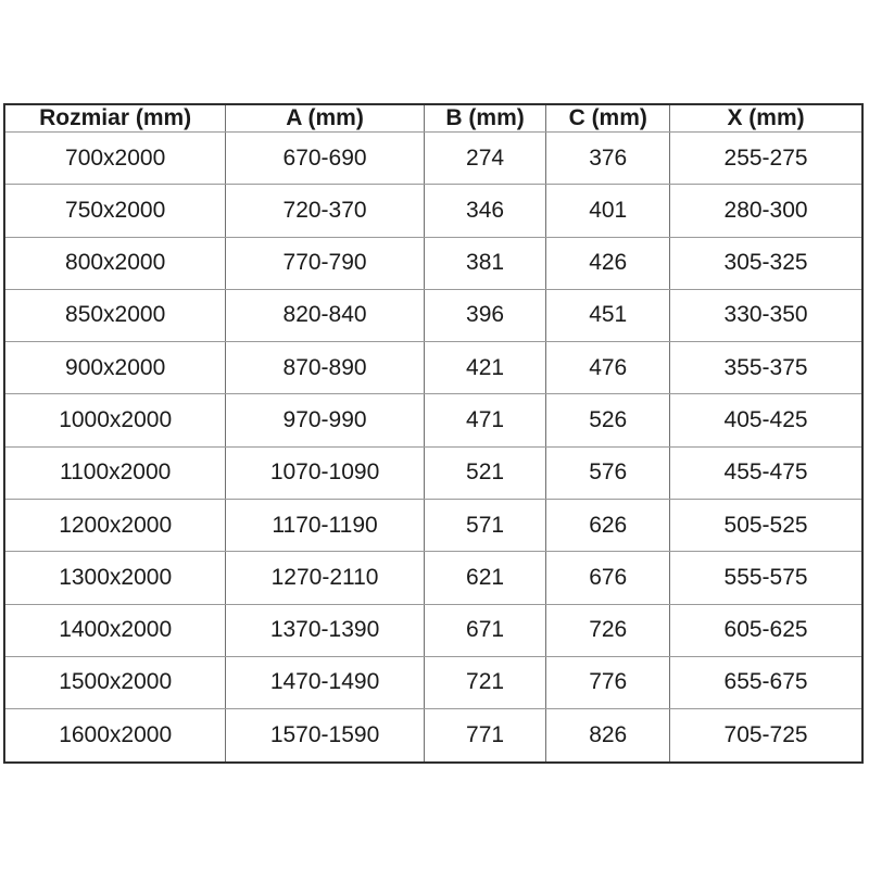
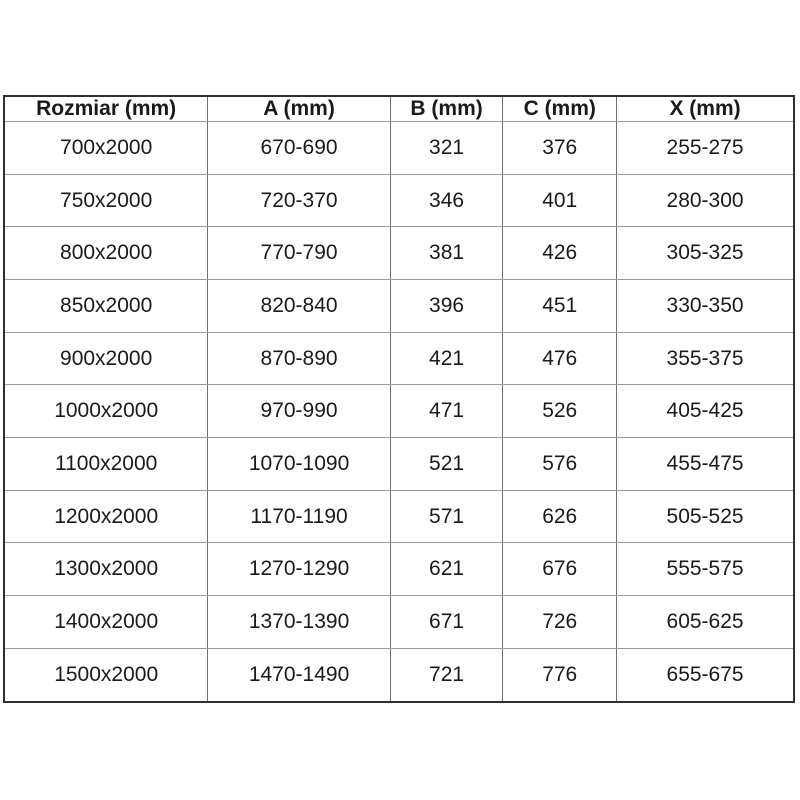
  Rozmiar (mm)	A (mm)	B (mm)	C (mm)	X (mm)
- 700x2000	670-690	274	376	255-275
+ 700x2000	670-690	321	376	255-275
  750x2000	720-370	346	401	280-300
  800x2000	770-790	381	426	305-325
  850x2000	820-840	396	451	330-350
  900x2000	870-890	421	476	355-375
  1000x2000	970-990	471	526	405-425
  1100x2000	1070-1090	521	576	455-475
  1200x2000	1170-1190	571	626	505-525
- 1300x2000	1270-2110	621	676	555-575
+ 1300x2000	1270-1290	621	676	555-575
  1400x2000	1370-1390	671	726	605-625
  1500x2000	1470-1490	721	776	655-675
- 1600x2000	1570-1590	771	826	705-725
